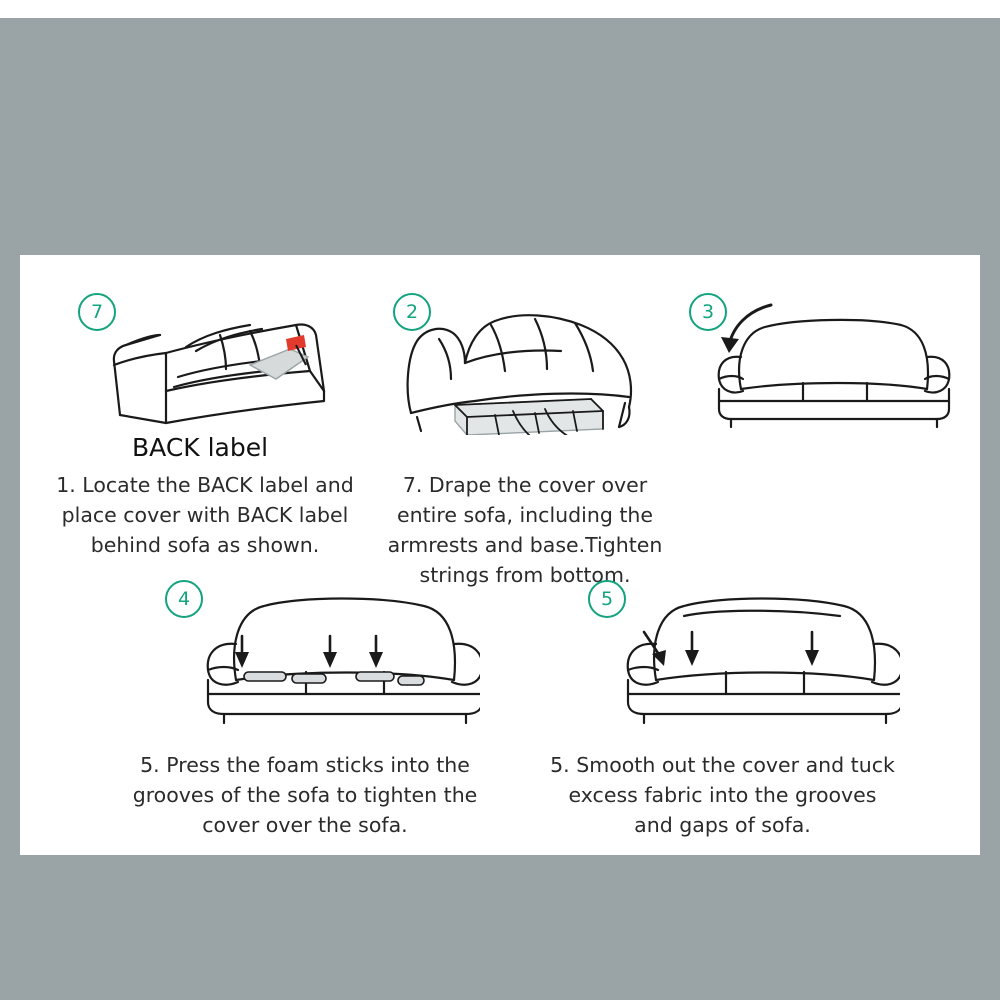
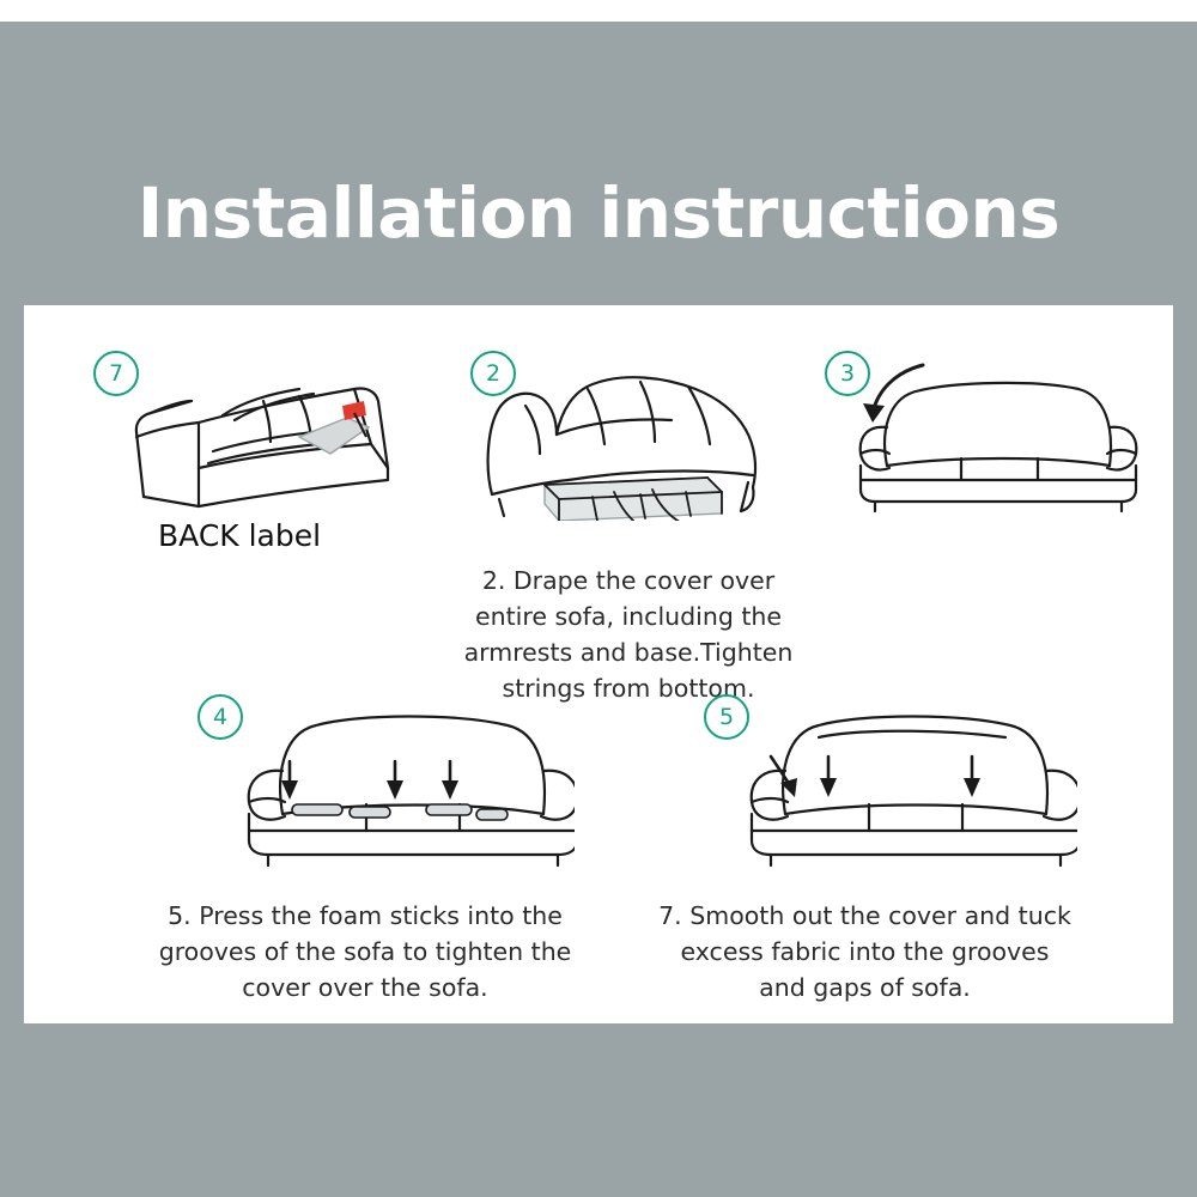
+ Installation instructions
  7
  BACK label
- 1. Locate the BACK label and place cover with BACK label behind sofa as shown.
  2
- 7. Drape the cover over entire sofa, including the armrests and base.Tighten strings from bottom.
+ 2. Drape the cover over entire sofa, including the armrests and base.Tighten strings from bottom.
  3
  4
  5. Press the foam sticks into the grooves of the sofa to tighten the cover over the sofa.
  5
- 5. Smooth out the cover and tuck excess fabric into the grooves and gaps of sofa.
+ 7. Smooth out the cover and tuck excess fabric into the grooves and gaps of sofa.
